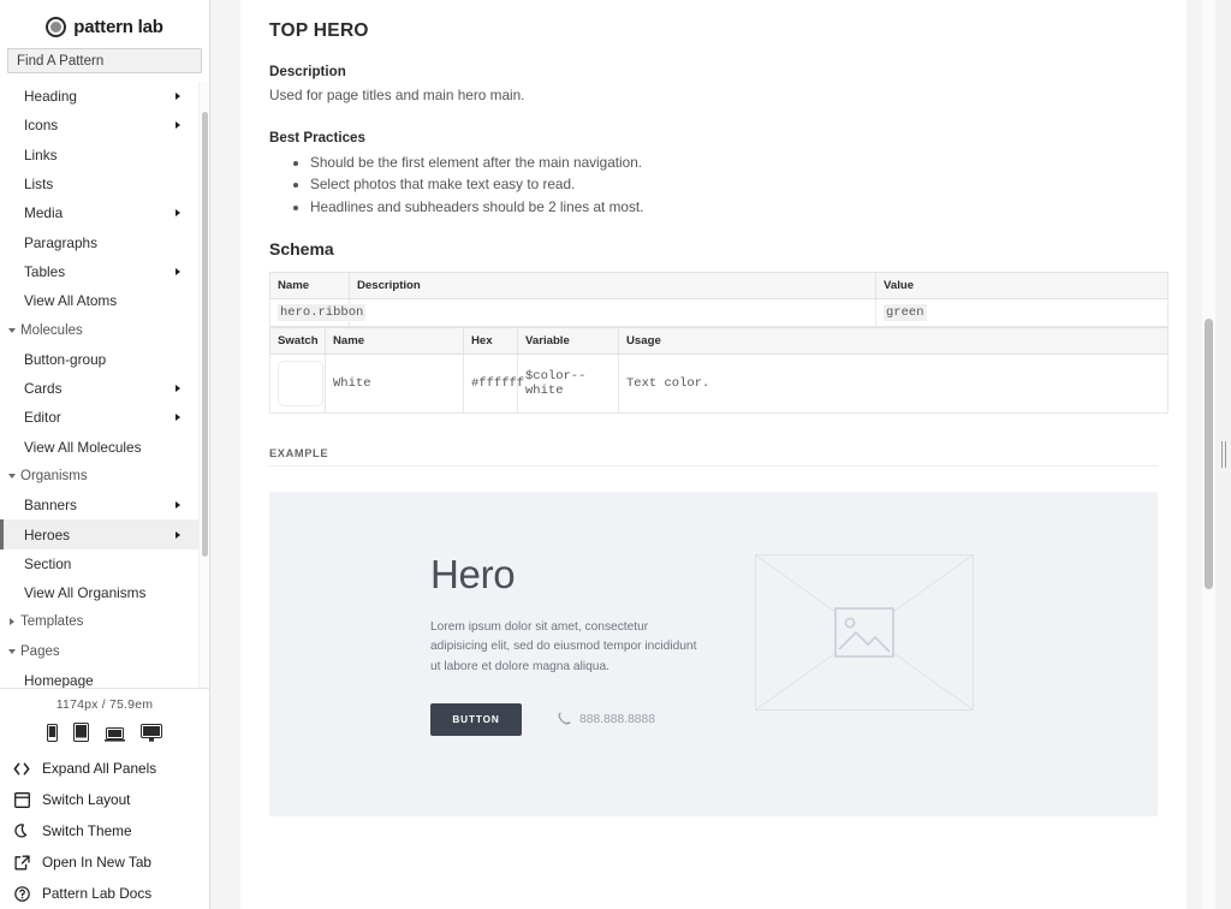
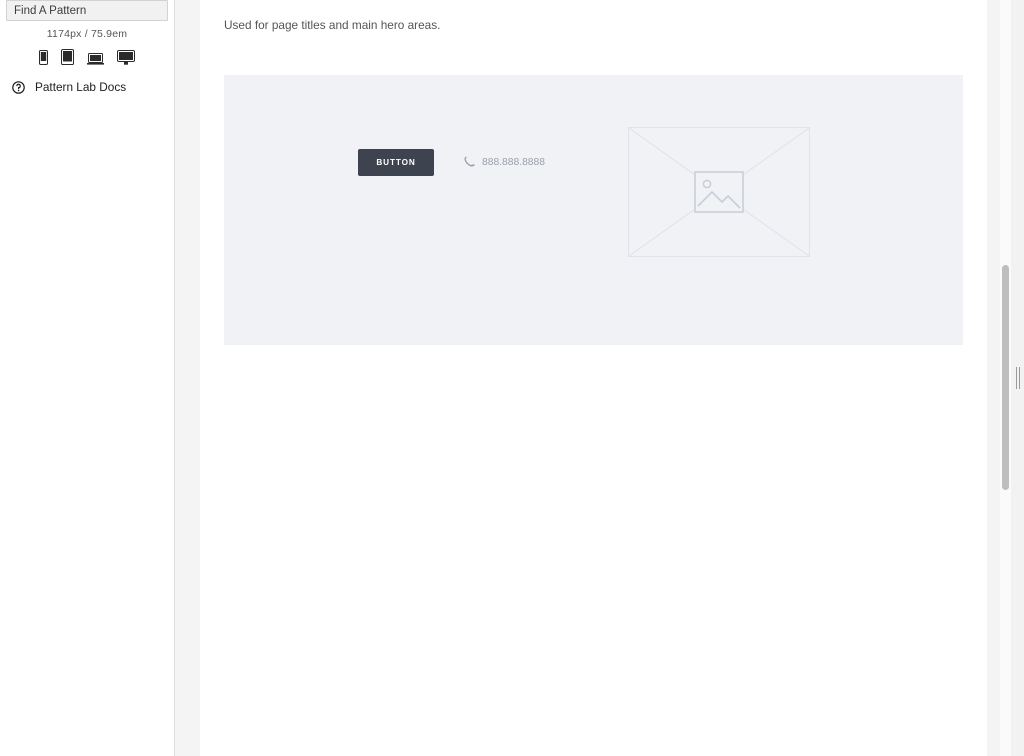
- pattern lab
  Find A Pattern
- Heading
- Icons
- Links
- Lists
- Media
- Paragraphs
- Tables
- View All Atoms
- Molecules
- Button-group
- Cards
- Editor
- View All Molecules
- Organisms
- Banners
- Heroes
- Section
- View All Organisms
- Templates
- Pages
- Homepage
  1174px / 75.9em
- Expand All Panels
- Switch Layout
- Switch Theme
- Open In New Tab
  Pattern Lab Docs
- TOP HERO
- Description
- Used for page titles and main hero main.
+ Used for page titles and main hero areas.
- Best Practices
- Should be the first element after the main navigation.
- Select photos that make text easy to read.
- Headlines and subheaders should be 2 lines at most.
- Schema
- Name	Description	Value
- hero.ribbon		green
- Swatch	Name	Hex	Variable	Usage
- 	White	#ffffff	$color--white	Text color.
- EXAMPLE
- Hero
- Lorem ipsum dolor sit amet, consectetur adipisicing elit, sed do eiusmod tempor incididunt ut labore et dolore magna aliqua.
  BUTTON
  888.888.8888
